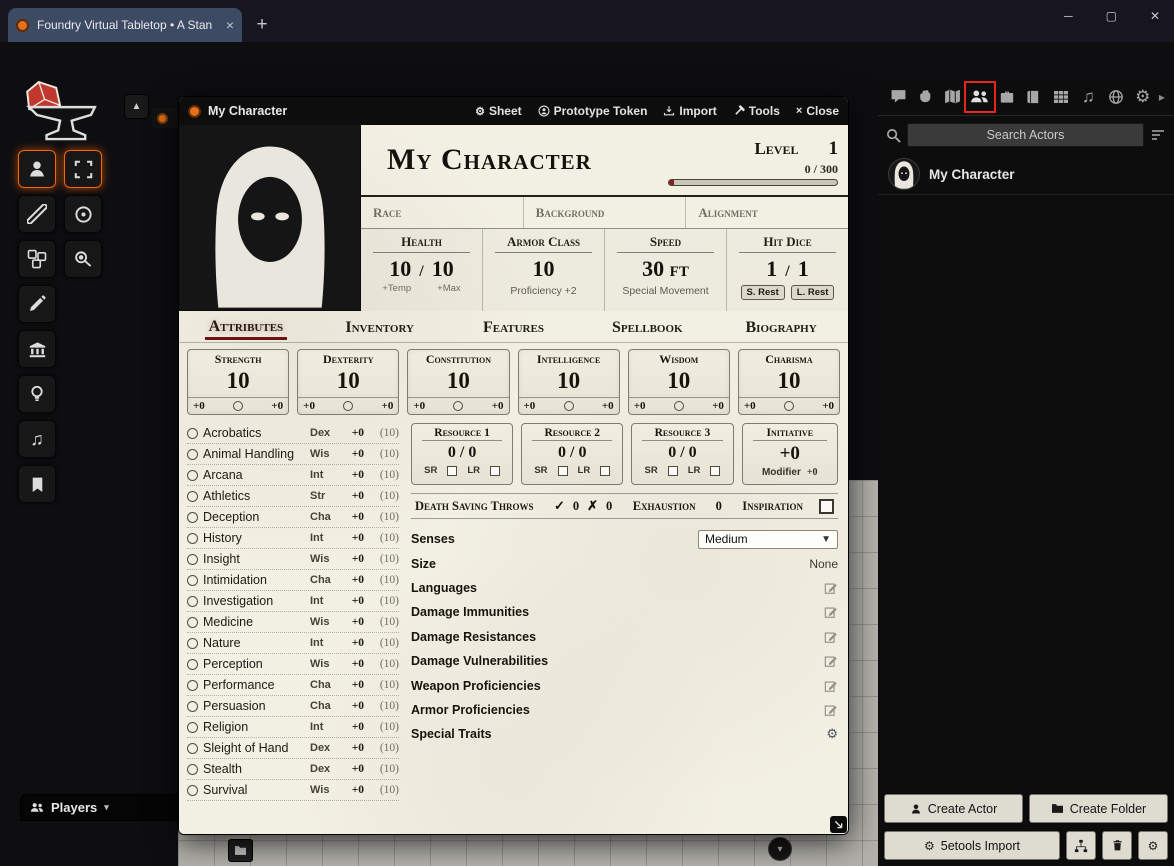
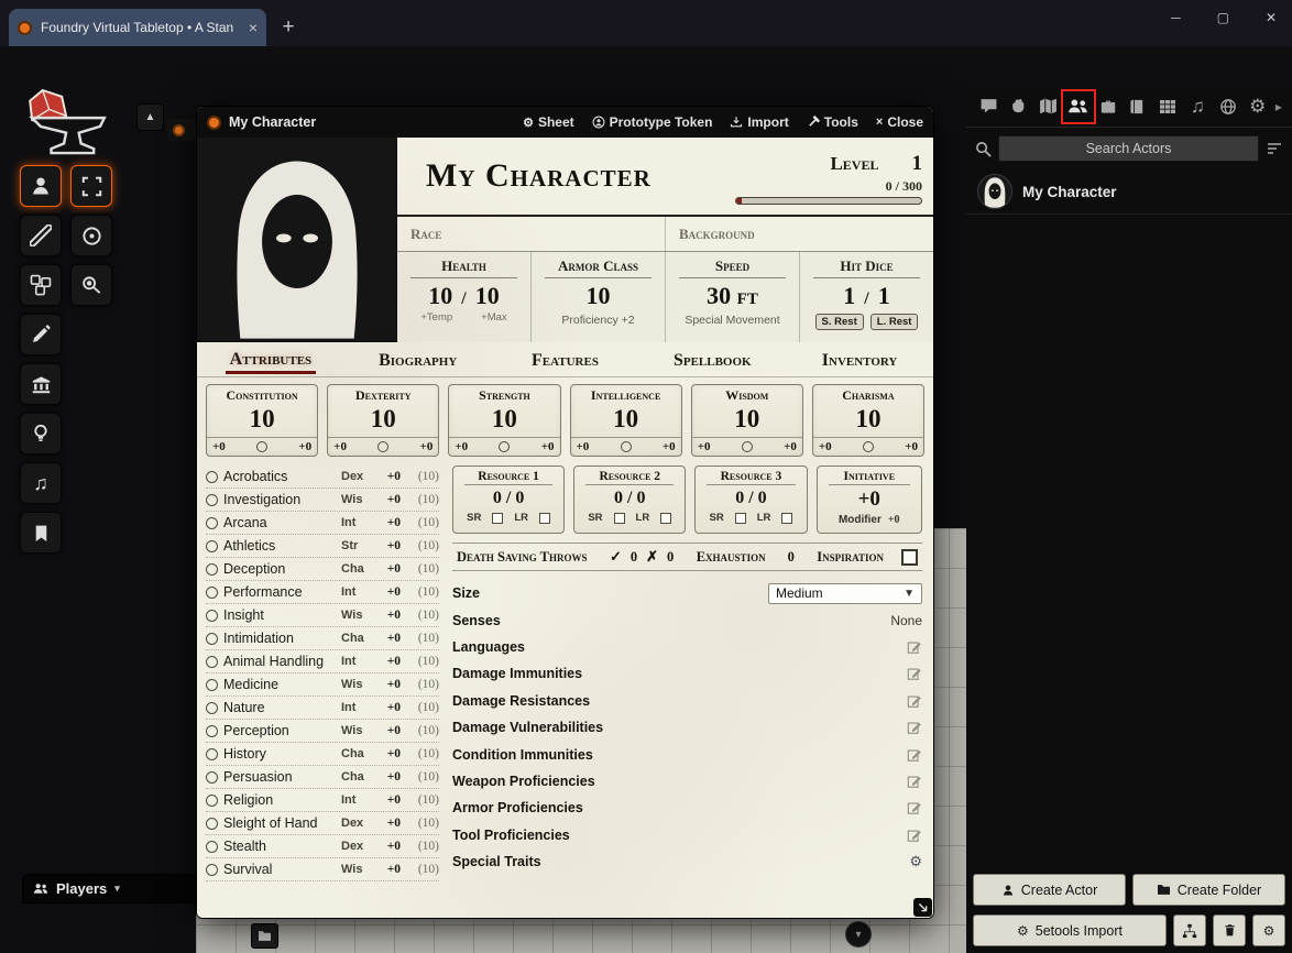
  Foundry Virtual Tabletop • A Stan
  ×
  +
  ─
  ▢
  ✕
  ▲
  ♫
  Players
  ▾
  ▾
  My Character
  ⚙
  Sheet
  Prototype Token
  Import
  Tools
  ×
  Close
  My Character
  Level
  1
  0 / 300
  Race
  Background
- Alignment
  Health
  10
  /
  10
  +Temp
  +Max
  Armor Class
  10
  Proficiency +2
  Speed
  30 ft
  Special Movement
  Hit Dice
  1
  /
  1
  S. Rest
  L. Rest
  Attributes
- Inventory
+ Biography
  Features
  Spellbook
- Biography
+ Inventory
- Strength
+ Constitution
  10
  +0
  +0
  Dexterity
  10
  +0
  +0
- Constitution
+ Strength
  10
  +0
  +0
  Intelligence
  10
  +0
  +0
  Wisdom
  10
  +0
  +0
  Charisma
  10
  +0
  +0
  Acrobatics
  Dex
  +0
  (10)
- Animal Handling
+ Investigation
  Wis
  +0
  (10)
  Arcana
  Int
  +0
  (10)
  Athletics
  Str
  +0
  (10)
  Deception
  Cha
  +0
  (10)
- History
+ Performance
  Int
  +0
  (10)
  Insight
  Wis
  +0
  (10)
  Intimidation
  Cha
  +0
  (10)
- Investigation
+ Animal Handling
  Int
  +0
  (10)
  Medicine
  Wis
  +0
  (10)
  Nature
  Int
  +0
  (10)
  Perception
  Wis
  +0
  (10)
- Performance
+ History
  Cha
  +0
  (10)
  Persuasion
  Cha
  +0
  (10)
  Religion
  Int
  +0
  (10)
  Sleight of Hand
  Dex
  +0
  (10)
  Stealth
  Dex
  +0
  (10)
  Survival
  Wis
  +0
  (10)
  Resource 1
  0 / 0
  SR
  LR
  Resource 2
  0 / 0
  SR
  LR
  Resource 3
  0 / 0
  SR
  LR
  Initiative
  +0
  Modifier
  +0
  Death Saving Throws
  ✓
  0
  ✗
  0
  Exhaustion
  0
  Inspiration
- Senses
+ Size
  Medium
  ▼
- Size
+ Senses
  None
  Languages
  Damage Immunities
  Damage Resistances
  Damage Vulnerabilities
+ Condition Immunities
  Weapon Proficiencies
  Armor Proficiencies
+ Tool Proficiencies
  Special Traits
  ⚙
  ♫
  ⚙
  ▸
  Search Actors
  My Character
  Create Actor
  Create Folder
  ⚙
  5etools Import
  ⚙
